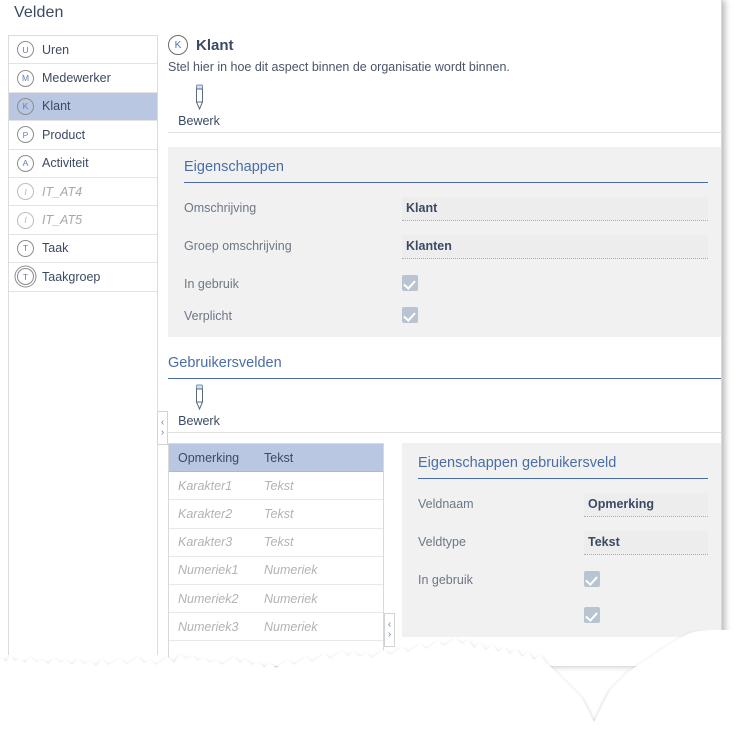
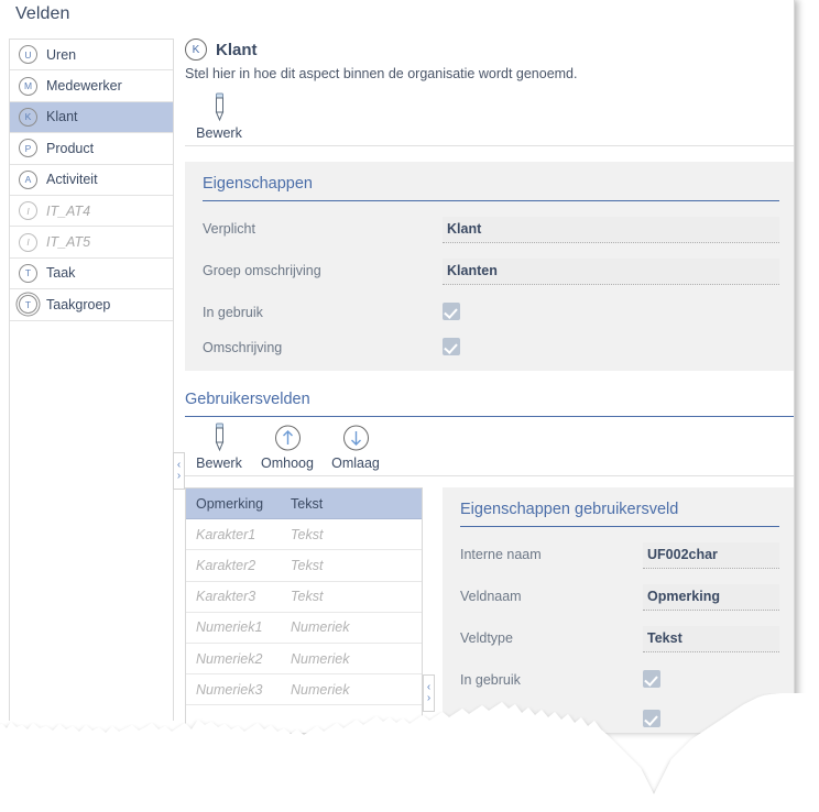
  Velden
  U
  Uren
  M
  Medewerker
  K
  Klant
  P
  Product
  A
  Activiteit
  I
  IT_AT4
  I
  IT_AT5
  T
  Taak
  T
  Taakgroep
  K
  Klant
- Stel hier in hoe dit aspect binnen de organisatie wordt binnen.
+ Stel hier in hoe dit aspect binnen de organisatie wordt genoemd.
  Bewerk
  Eigenschappen
- Omschrijving
+ Verplicht
  Klant
  Groep omschrijving
  Klanten
  In gebruik
- Verplicht
+ Omschrijving
  Gebruikersvelden
  Bewerk
+ Omhoog
+ Omlaag
  Opmerking
  Tekst
  Karakter1
  Tekst
  Karakter2
  Tekst
  Karakter3
  Tekst
  Numeriek1
  Numeriek
  Numeriek2
  Numeriek
  Numeriek3
  Numeriek
  ‹
  ›
  Eigenschappen gebruikersveld
+ Interne naam
+ UF002char
  Veldnaam
  Opmerking
  Veldtype
  Tekst
  In gebruik
  ‹
  ›
